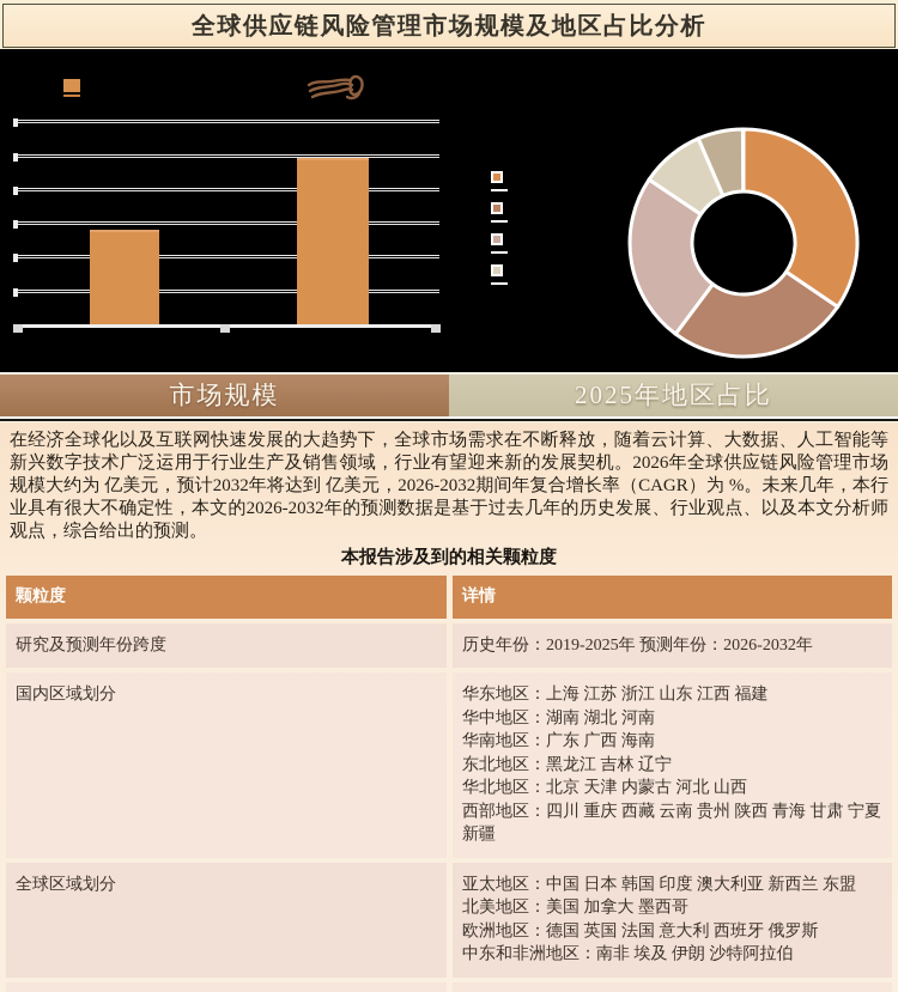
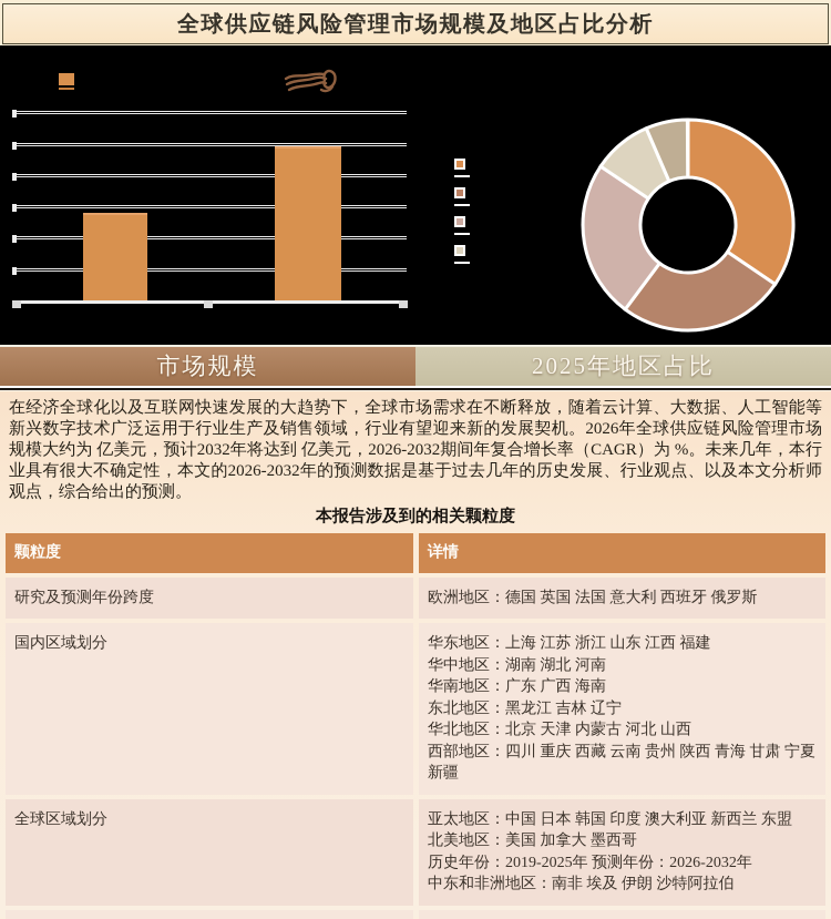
  全球供应链风险管理市场规模及地区占比分析
  市场规模
  2025年地区占比
  在经济全球化以及互联网快速发展的大趋势下，全球市场需求在不断释放，随着云计算、大数据、人工智能等新兴数字技术广泛运用于行业生产及销售领域，行业有望迎来新的发展契机。2026年全球供应链风险管理市场规模大约为 亿美元，预计2032年将达到 亿美元，2026-2032期间年复合增长率（CAGR）为 %。未来几年，本行业具有很大不确定性，本文的2026-2032年的预测数据是基于过去几年的历史发展、行业观点、以及本文分析师观点，综合给出的预测。
  本报告涉及到的相关颗粒度
  颗粒度
  详情
  研究及预测年份跨度
- 历史年份：2019-2025年 预测年份：2026-2032年
+ 欧洲地区：德国 英国 法国 意大利 西班牙 俄罗斯
  国内区域划分
  华东地区：上海 江苏 浙江 山东 江西 福建
  华中地区：湖南 湖北 河南
  华南地区：广东 广西 海南
  东北地区：黑龙江 吉林 辽宁
  华北地区：北京 天津 内蒙古 河北 山西
  西部地区：四川 重庆 西藏 云南 贵州 陕西 青海 甘肃 宁夏 新疆
  全球区域划分
  亚太地区：中国 日本 韩国 印度 澳大利亚 新西兰 东盟
  北美地区：美国 加拿大 墨西哥
- 欧洲地区：德国 英国 法国 意大利 西班牙 俄罗斯
+ 历史年份：2019-2025年 预测年份：2026-2032年
  中东和非洲地区：南非 埃及 伊朗 沙特阿拉伯
